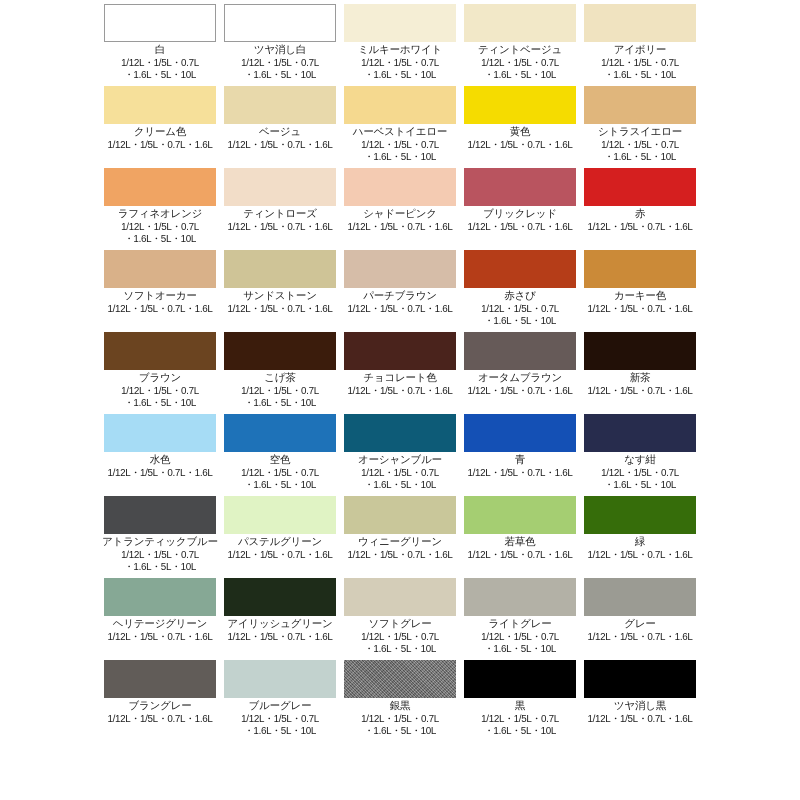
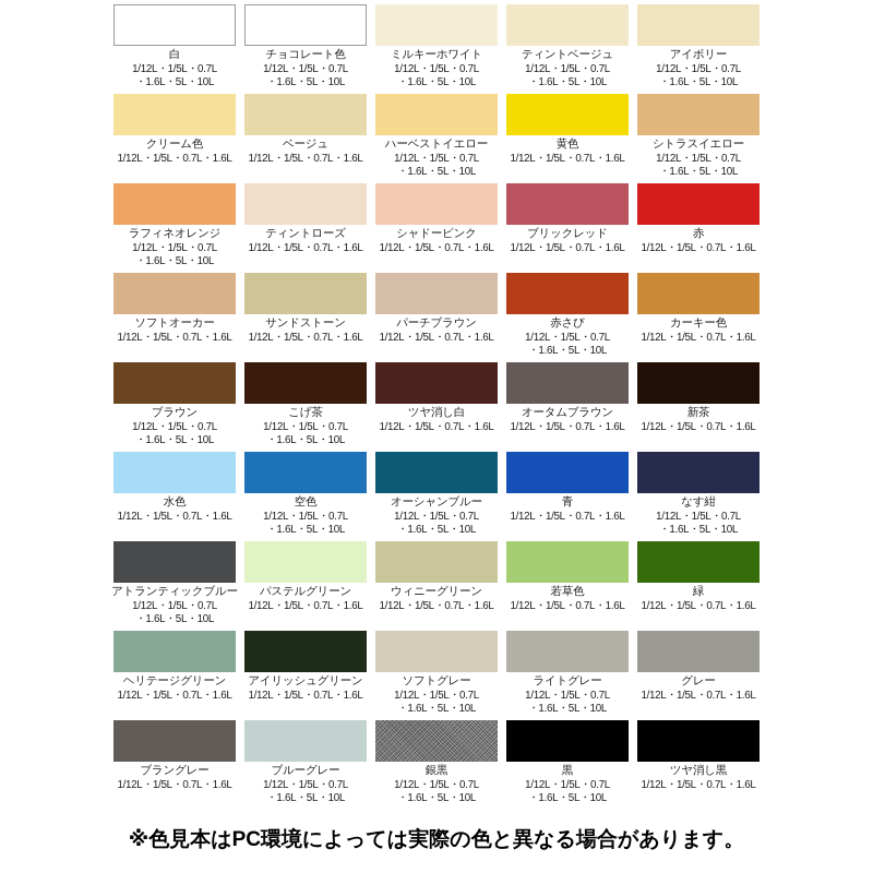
  白
  1/12L・1/5L・0.7L
  ・1.6L・5L・10L
- ツヤ消し白
+ チョコレート色
  1/12L・1/5L・0.7L
  ・1.6L・5L・10L
  ミルキーホワイト
  1/12L・1/5L・0.7L
  ・1.6L・5L・10L
  ティントベージュ
  1/12L・1/5L・0.7L
  ・1.6L・5L・10L
  アイボリー
  1/12L・1/5L・0.7L
  ・1.6L・5L・10L
  クリーム色
  1/12L・1/5L・0.7L・1.6L
  ベージュ
  1/12L・1/5L・0.7L・1.6L
  ハーベストイエロー
  1/12L・1/5L・0.7L
  ・1.6L・5L・10L
  黄色
  1/12L・1/5L・0.7L・1.6L
  シトラスイエロー
  1/12L・1/5L・0.7L
  ・1.6L・5L・10L
  ラフィネオレンジ
  1/12L・1/5L・0.7L
  ・1.6L・5L・10L
  ティントローズ
  1/12L・1/5L・0.7L・1.6L
  シャドーピンク
  1/12L・1/5L・0.7L・1.6L
  ブリックレッド
  1/12L・1/5L・0.7L・1.6L
  赤
  1/12L・1/5L・0.7L・1.6L
  ソフトオーカー
  1/12L・1/5L・0.7L・1.6L
  サンドストーン
  1/12L・1/5L・0.7L・1.6L
  パーチブラウン
  1/12L・1/5L・0.7L・1.6L
  赤さび
  1/12L・1/5L・0.7L
  ・1.6L・5L・10L
  カーキー色
  1/12L・1/5L・0.7L・1.6L
  ブラウン
  1/12L・1/5L・0.7L
  ・1.6L・5L・10L
  こげ茶
  1/12L・1/5L・0.7L
  ・1.6L・5L・10L
- チョコレート色
+ ツヤ消し白
  1/12L・1/5L・0.7L・1.6L
  オータムブラウン
  1/12L・1/5L・0.7L・1.6L
  新茶
  1/12L・1/5L・0.7L・1.6L
  水色
  1/12L・1/5L・0.7L・1.6L
  空色
  1/12L・1/5L・0.7L
  ・1.6L・5L・10L
  オーシャンブルー
  1/12L・1/5L・0.7L
  ・1.6L・5L・10L
  青
  1/12L・1/5L・0.7L・1.6L
  なす紺
  1/12L・1/5L・0.7L
  ・1.6L・5L・10L
  アトランティックブルー
  1/12L・1/5L・0.7L
  ・1.6L・5L・10L
  パステルグリーン
  1/12L・1/5L・0.7L・1.6L
  ウィニーグリーン
  1/12L・1/5L・0.7L・1.6L
  若草色
  1/12L・1/5L・0.7L・1.6L
  緑
  1/12L・1/5L・0.7L・1.6L
  ヘリテージグリーン
  1/12L・1/5L・0.7L・1.6L
  アイリッシュグリーン
  1/12L・1/5L・0.7L・1.6L
  ソフトグレー
  1/12L・1/5L・0.7L
  ・1.6L・5L・10L
  ライトグレー
  1/12L・1/5L・0.7L
  ・1.6L・5L・10L
  グレー
  1/12L・1/5L・0.7L・1.6L
  ブラングレー
  1/12L・1/5L・0.7L・1.6L
  ブルーグレー
  1/12L・1/5L・0.7L
  ・1.6L・5L・10L
  銀黒
  1/12L・1/5L・0.7L
  ・1.6L・5L・10L
  黒
  1/12L・1/5L・0.7L
  ・1.6L・5L・10L
  ツヤ消し黒
  1/12L・1/5L・0.7L・1.6L
+ ※色見本はPC環境によっては実際の色と異なる場合があります。
